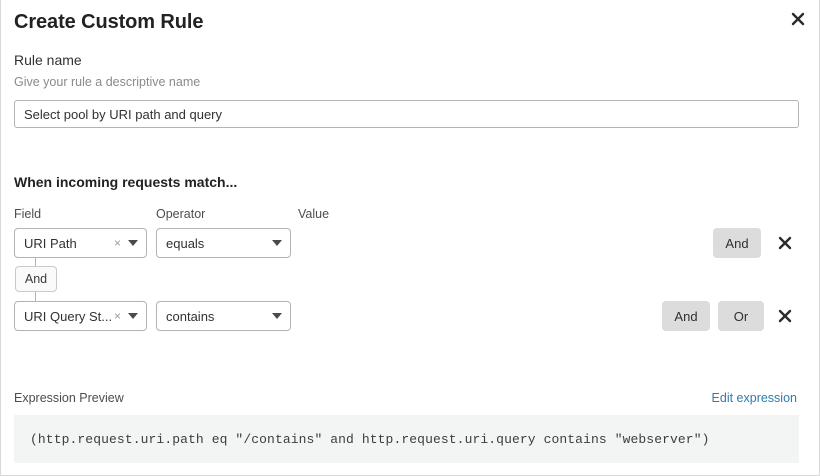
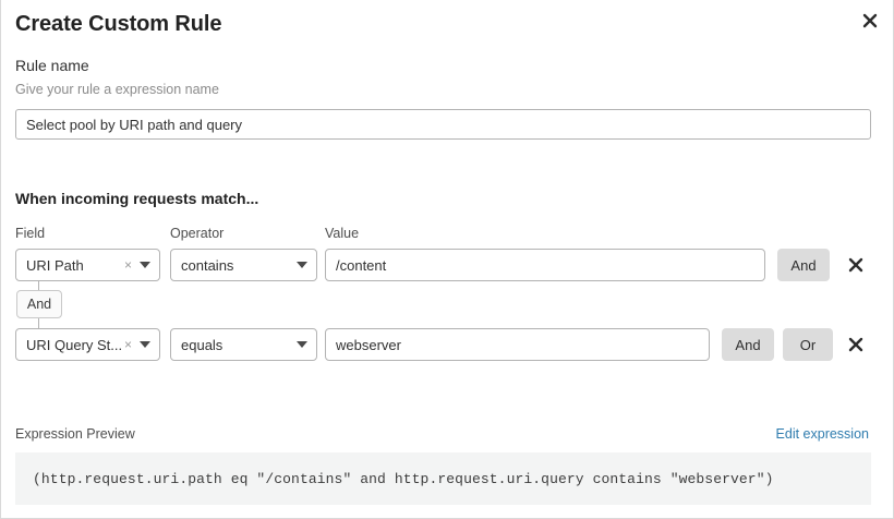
  Create Custom Rule
  Rule name
- Give your rule a descriptive name
+ Give your rule a expression name
  Select pool by URI path and query
  When incoming requests match...
  Field
  Operator
  Value
  URI Path
  ×
- equals
+ contains
+ /content
  And
  And
  URI Query St...
  ×
- contains
+ equals
+ webserver
  And
  Or
  Expression Preview
  Edit expression
  (http.request.uri.path eq "/contains" and http.request.uri.query contains "webserver")
